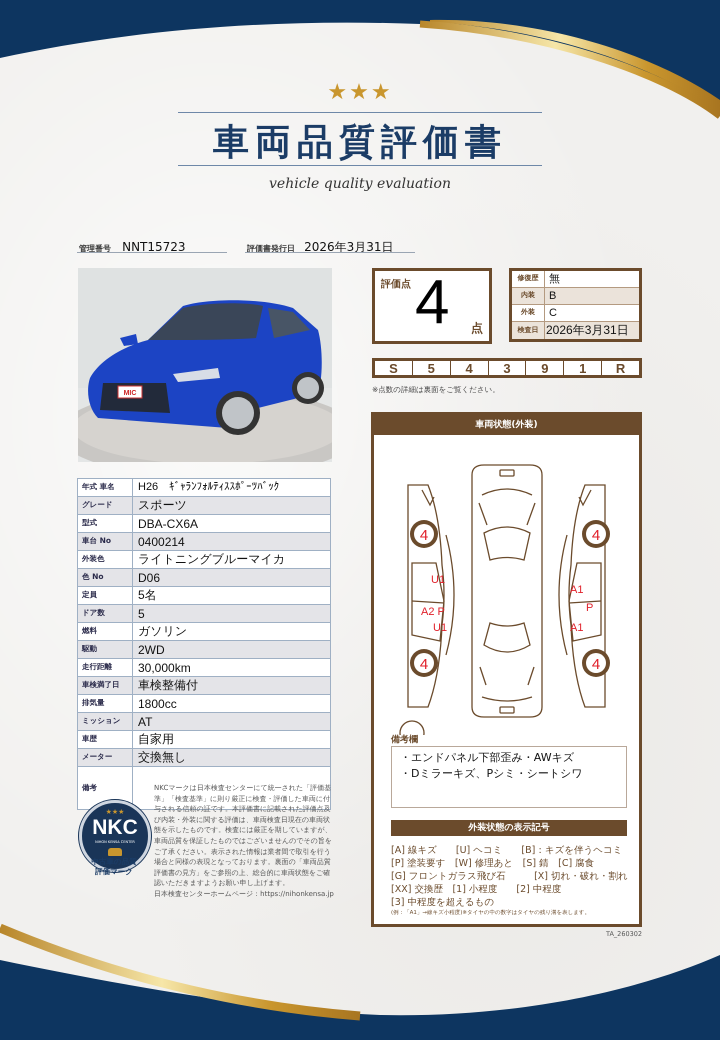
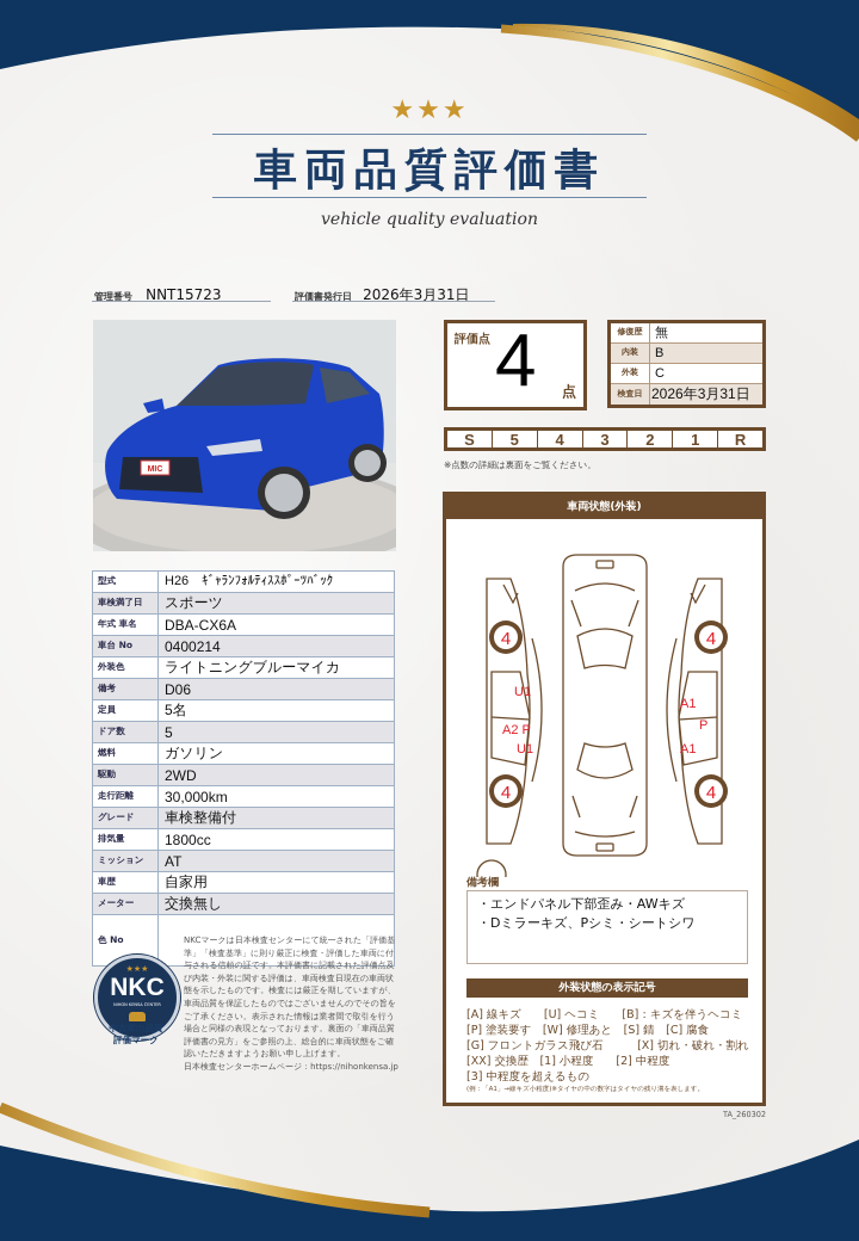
  ★★★
  車両品質評価書
  vehicle quality evaluation
  管理番号 NNT15723
  評価書発行日 2026年3月31日
- 年式 車名	H26 ｷﾞｬﾗﾝﾌｫﾙﾃｨｽｽﾎﾟｰﾂﾊﾞｯｸ
+ 型式	H26 ｷﾞｬﾗﾝﾌｫﾙﾃｨｽｽﾎﾟｰﾂﾊﾞｯｸ
- グレード	スポーツ
+ 車検満了日	スポーツ
- 型式	DBA-CX6A
+ 年式 車名	DBA-CX6A
  車台 No	0400214
  外装色	ライトニングブルーマイカ
- 色 No	D06
+ 備考	D06
  定員	5名
  ドア数	5
  燃料	ガソリン
  駆動	2WD
  走行距離	30,000km
- 車検満了日	車検整備付
+ グレード	車検整備付
  排気量	1800cc
  ミッション	AT
  車歴	自家用
  メーター	交換無し
- 備考
+ 色 No
  評価点
  4
  点
  修復歴	無
  内装	B
  外装	C
  検査日	2026年3月31日
  S
  5
  4
  3
- 9
+ 2
  1
  R
  ※点数の詳細は裏面をご覧ください。
  車両状態(外装)
  4
  4
  4
  4
  U1
  A2 P
  U1
  A1
  P
  A1
  備考欄
  ・エンドパネル下部歪み・AWキズ
  ・Dミラーキズ、Pシミ・シートシワ
  外装状態の表示記号
  [A] 線キズ [U] ヘコミ [B]：キズを伴うヘコミ
  [P] 塗装要す [W] 修理あと [S] 錆 [C] 腐食
  [G] フロントガラス飛び石 [X] 切れ・破れ・割れ
  [XX] 交換歴 [1] 小程度 [2] 中程度
  [3] 中程度を超えるもの
  TA_260302
  ★★★
  NKC
  中古車の品質
  評価マーク
  NKCマークは日本検査センターにて統一された「評価基準」「検査基準」に則り厳正に検査・評価した車両に付与される信頼の証です。本評価書に記載された評価点及び内装・外装に関する評価は、車両検査日現在の車両状態を示したものです。検査には厳正を期していますが、車両品質を保証したものではございませんのでその旨をご了承ください。表示された情報は業者間で取引を行う場合と同様の表現となっております。裏面の「車両品質評価書の見方」をご参照の上、総合的に車両状態をご確認いただきますようお願い申し上げます。
  日本検査センターホームページ：https://nihonkensa.jp
